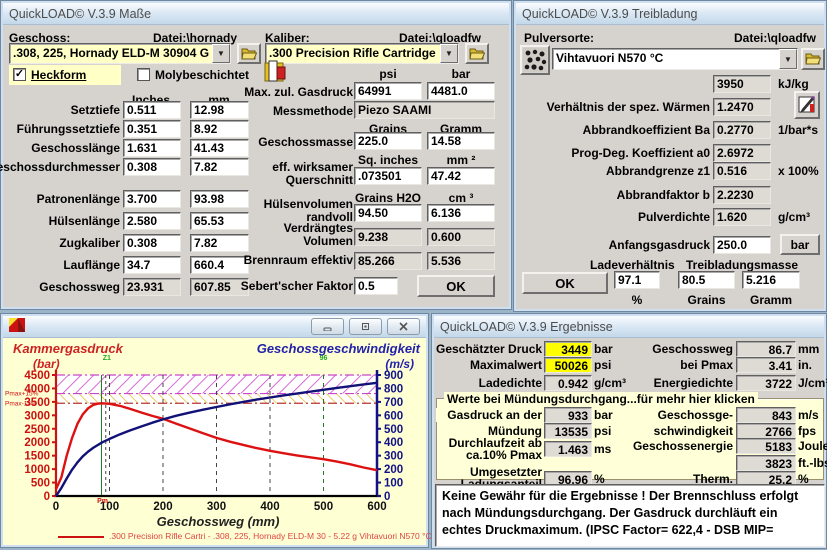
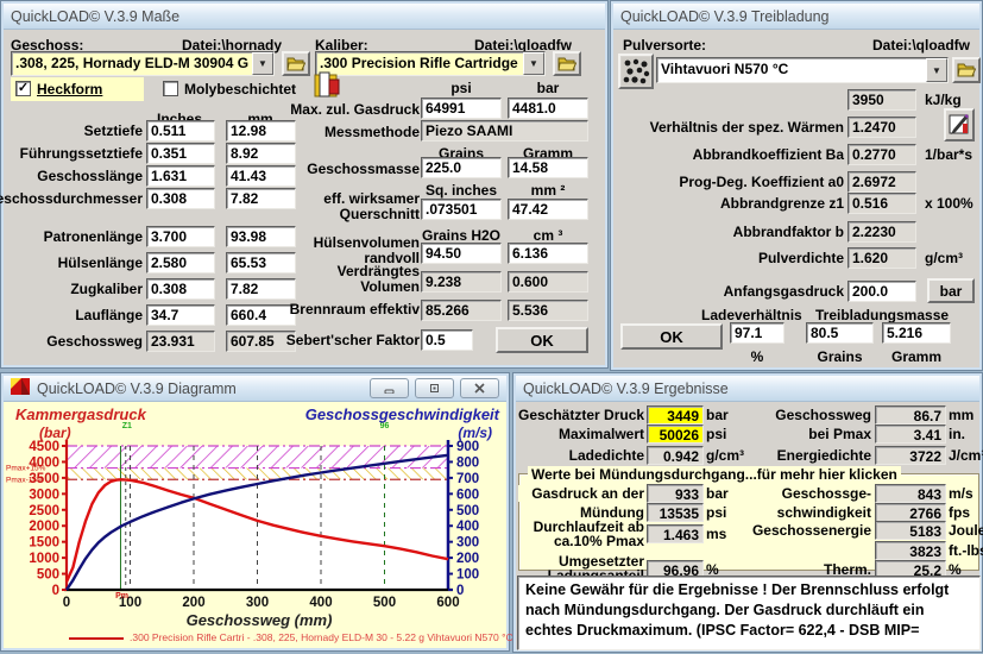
  QuickLOAD© V.3.9 Maße
  Geschoss:
  Datei:\hornady
  Kaliber:
  Datei:\qloadfw
  .308, 225, Hornady ELD-M 30904 G
  ▼
  .300 Precision Rifle Cartridge
  ▼
  ✓
  Heckform
  Molybeschichtet
  Inches
  mm
  Setztiefe
  0.511
  12.98
  Führungssetztiefe
  0.351
  8.92
  Geschosslänge
  1.631
  41.43
  schossdurchmesser
  0.308
  7.82
  Patronenlänge
  3.700
  93.98
  Hülsenlänge
  2.580
  65.53
  Zugkaliber
  0.308
  7.82
  Lauflänge
  34.7
  660.4
  Geschossweg
  23.931
  607.85
  psi
  bar
  Max. zul. Gasdruck
  64991
  4481.0
  Messmethode
  Piezo SAAMI
  Grains
  Gramm
  Geschossmasse
  225.0
  14.58
  Sq. inches
  mm ²
  eff. wirksamer
  Querschnitt
  .073501
  47.42
  Grains H2O
  cm ³
  Hülsenvolumen
  randvoll
  94.50
  6.136
  Verdrängtes
  Volumen
  9.238
  0.600
  Brennraum effektiv
  85.266
  5.536
  Sebert'scher Faktor
  0.5
  OK
  QuickLOAD© V.3.9 Treibladung
  Pulversorte:
  Datei:\qloadfw
  Vihtavuori N570 °C
  ▼
  3950
  kJ/kg
  Verhältnis der spez. Wärmen
  1.2470
  Abbrandkoeffizient Ba
  0.2770
  1/bar*s
  Prog-Deg. Koeffizient a0
  2.6972
  Abbrandgrenze z1
  0.516
  x 100%
  Abbrandfaktor b
  2.2230
  Pulverdichte
  1.620
  g/cm³
  Anfangsgasdruck
- 250.0
+ 200.0
  bar
  Ladeverhältnis
  Treibladungsmasse
  97.1
  80.5
  5.216
  %
  Grains
  Gramm
  OK
+ QuickLOAD© V.3.9 Diagramm
  4500
  4000
  3500
  3000
  2500
  2000
  1500
  1000
  500
  0
  900
  800
  700
  600
  500
  400
  300
  200
  100
  0
  0
  100
  200
  300
  400
  500
  600
  Kammergasdruck
  (bar)
  Geschossgeschwindigkeit
  (m/s)
  Geschossweg (mm)
  .300 Precision Rifle Cartri - .308, 225, Hornady ELD-M 30 - 5.22 g Vihtavuori N570 °C
  QuickLOAD© V.3.9 Ergebnisse
  Geschätzter Druck
  3449
  bar
  Geschossweg
  86.7
  mm
  Maximalwert
  50026
  psi
  bei Pmax
  3.41
  in.
  Ladedichte
  0.942
  g/cm³
  Energiedichte
  3722
  J/cm
  Werte bei Mündungsdurchgang...für mehr hier klicken
  Gasdruck an der
  933
  bar
  Geschossge-
  843
  m/s
  Mündung
  13535
  psi
  schwindigkeit
  2766
  fps
  Durchlaufzeit ab
  ca.10% Pmax
  1.463
  ms
  Geschossenergie
  5183
  Joule
  3823
  ft.-lb
  Umgesetzter
  96.96
  %
  Therm.
  25.2
  %
  Keine Gewähr für die Ergebnisse ! Der Brennschluss erfolgt
  nach Mündungsdurchgang. Der Gasdruck durchläuft ein
  echtes Druckmaximum. (IPSC Factor= 622,4 - DSB MIP=
